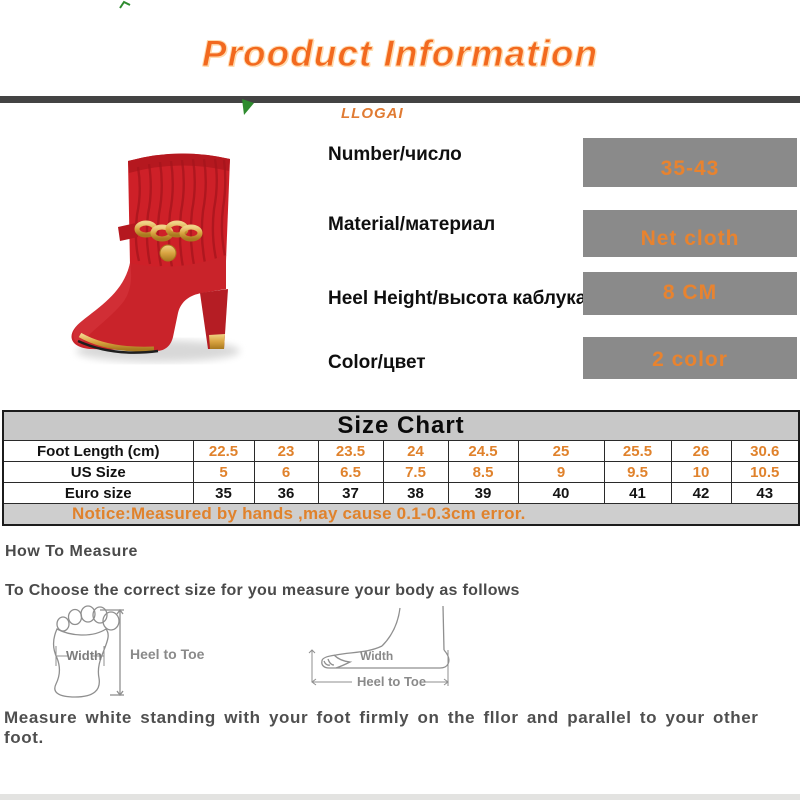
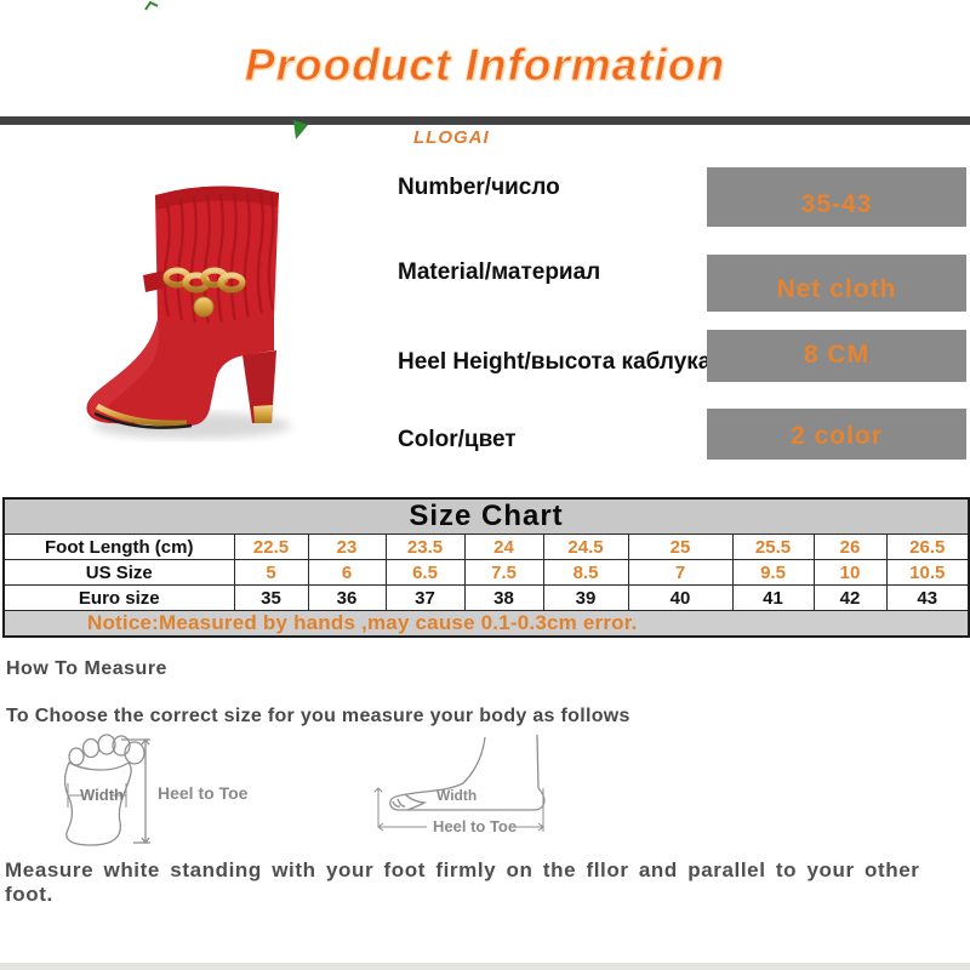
  Prooduct Information
  LLOGAI
  Number/число
  Material/материал
  Heel Height/высота каблука
  Color/цвет
  35-43
  Net cloth
  8 CM
  2 color
  Size Chart
- Foot Length (cm)	22.5	23	23.5	24	24.5	25	25.5	26	30.6
+ Foot Length (cm)	22.5	23	23.5	24	24.5	25	25.5	26	26.5
- US Size	5	6	6.5	7.5	8.5	9	9.5	10	10.5
+ US Size	5	6	6.5	7.5	8.5	7	9.5	10	10.5
  Euro size	35	36	37	38	39	40	41	42	43
  Notice:Measured by hands ,may cause 0.1-0.3cm error.
  How To Measure
  To Choose the correct size for you measure your body as follows
  Width
  Heel to Toe
  Width
  Heel to Toe
  Measure white standing with your foot firmly on the fllor and parallel to your other foot.
